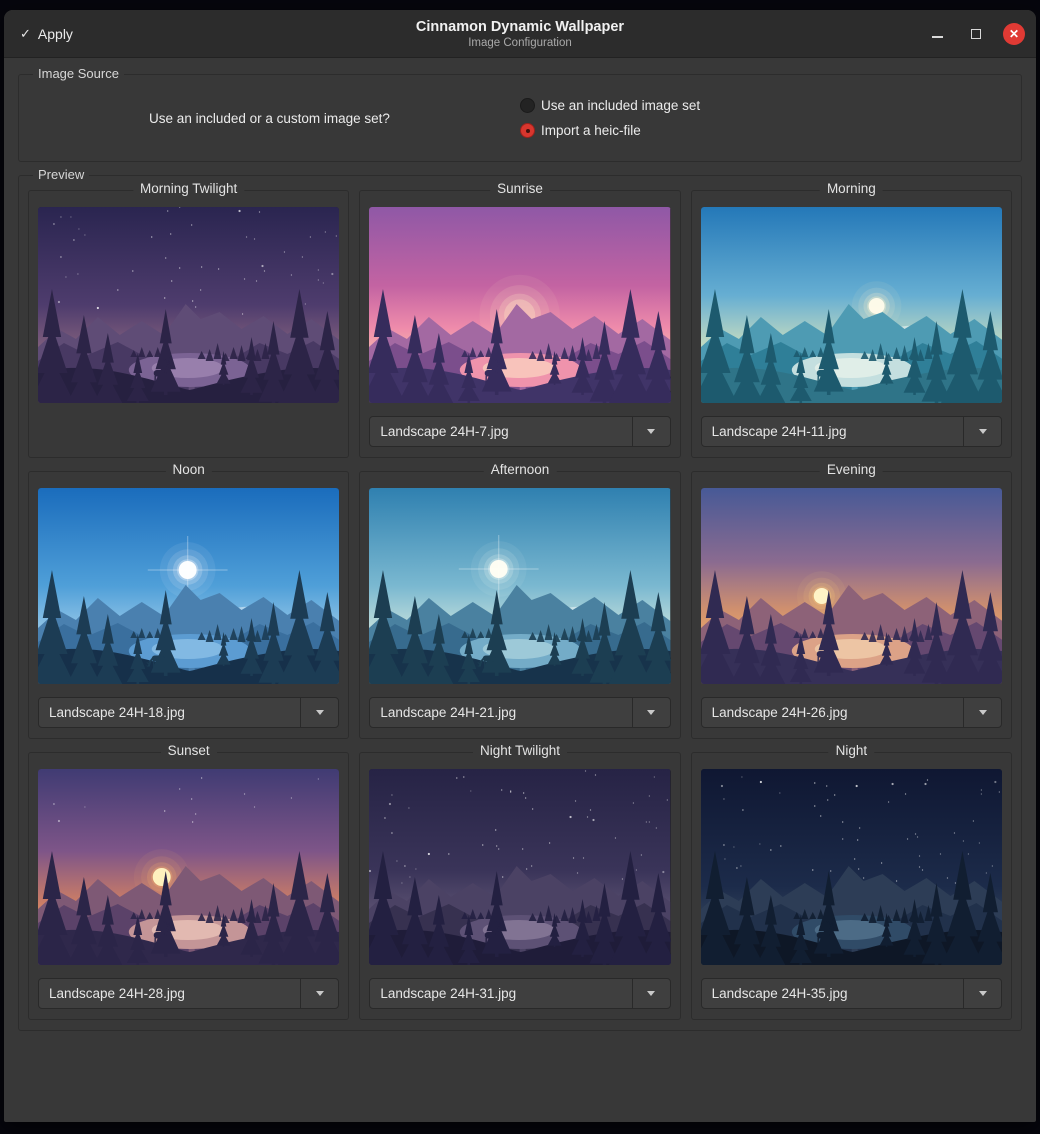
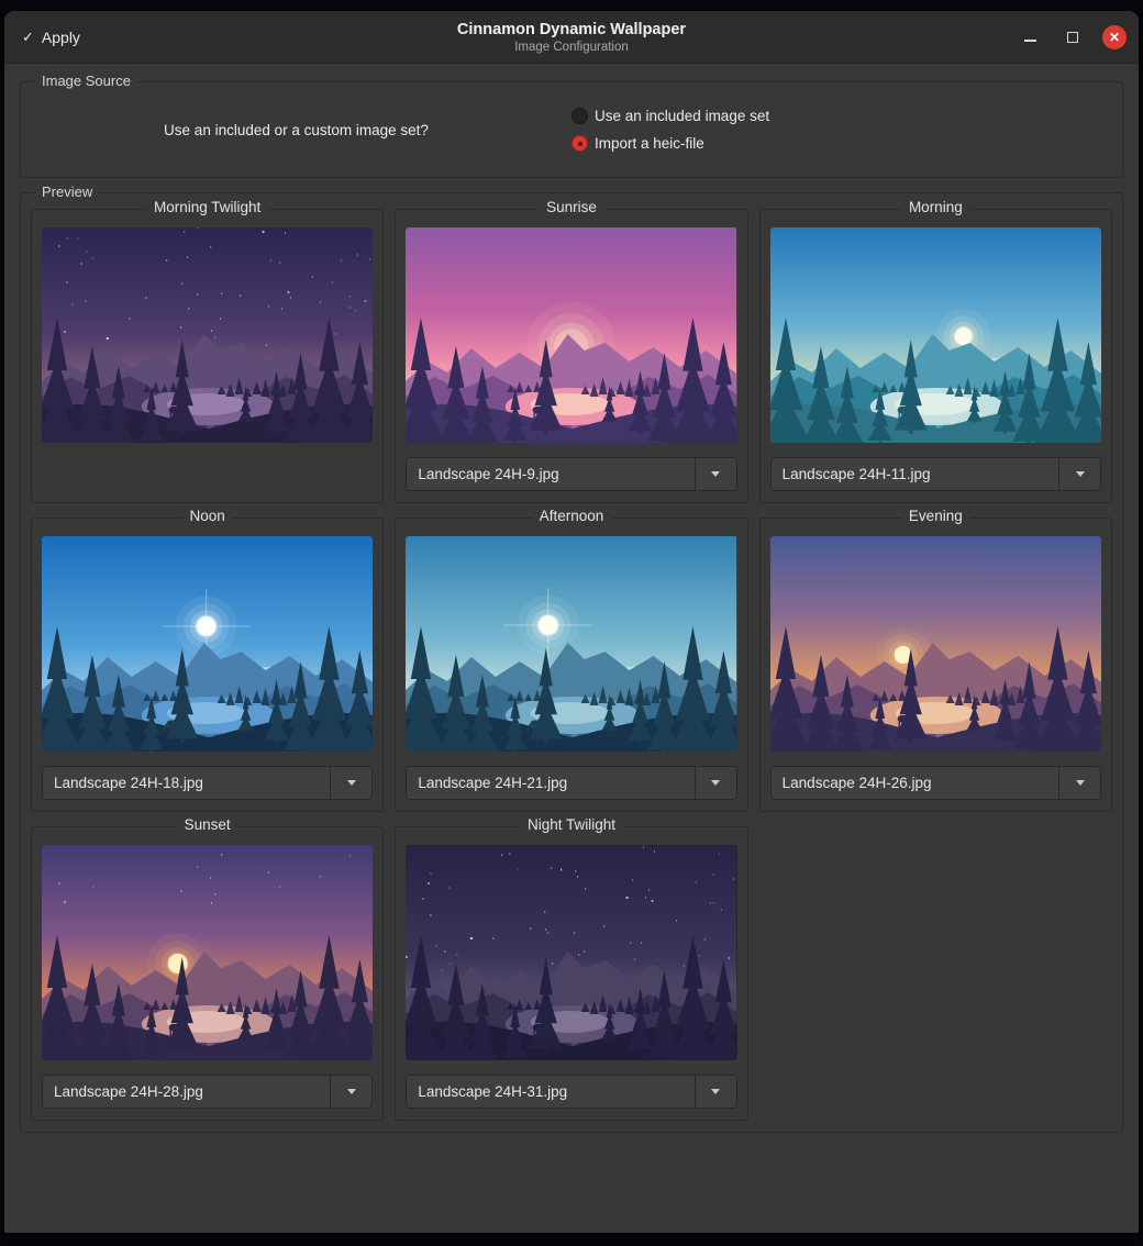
  ✓
  Apply
  Cinnamon Dynamic Wallpaper
  Image Configuration
  ✕
  Image Source
  Use an included or a custom image set?
  Use an included image set
  Import a heic-file
  Preview
  Morning Twilight
  Sunrise
- Landscape 24H-7.jpg
+ Landscape 24H-9.jpg
  Morning
  Landscape 24H-11.jpg
  Noon
  Landscape 24H-18.jpg
  Afternoon
  Landscape 24H-21.jpg
  Evening
  Landscape 24H-26.jpg
  Sunset
  Landscape 24H-28.jpg
  Night Twilight
  Landscape 24H-31.jpg
- Night
- Landscape 24H-35.jpg
